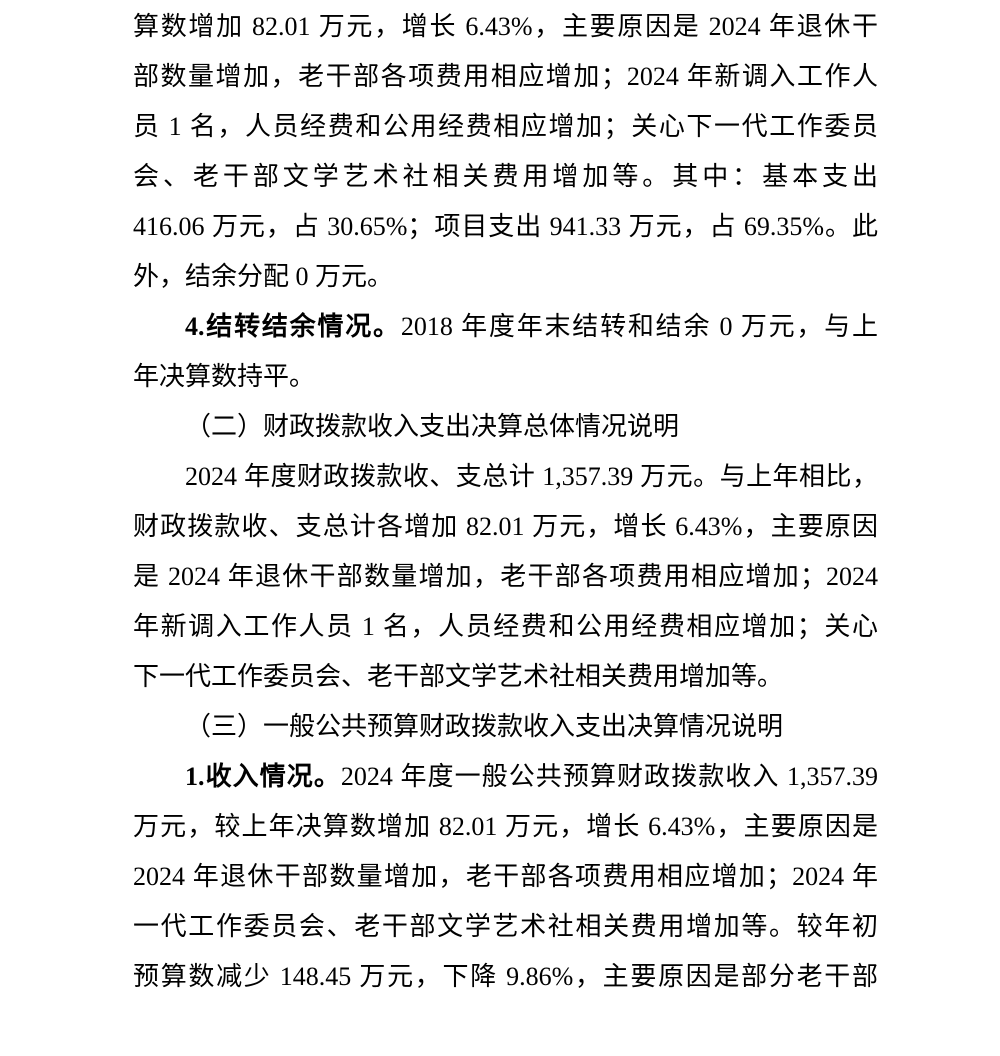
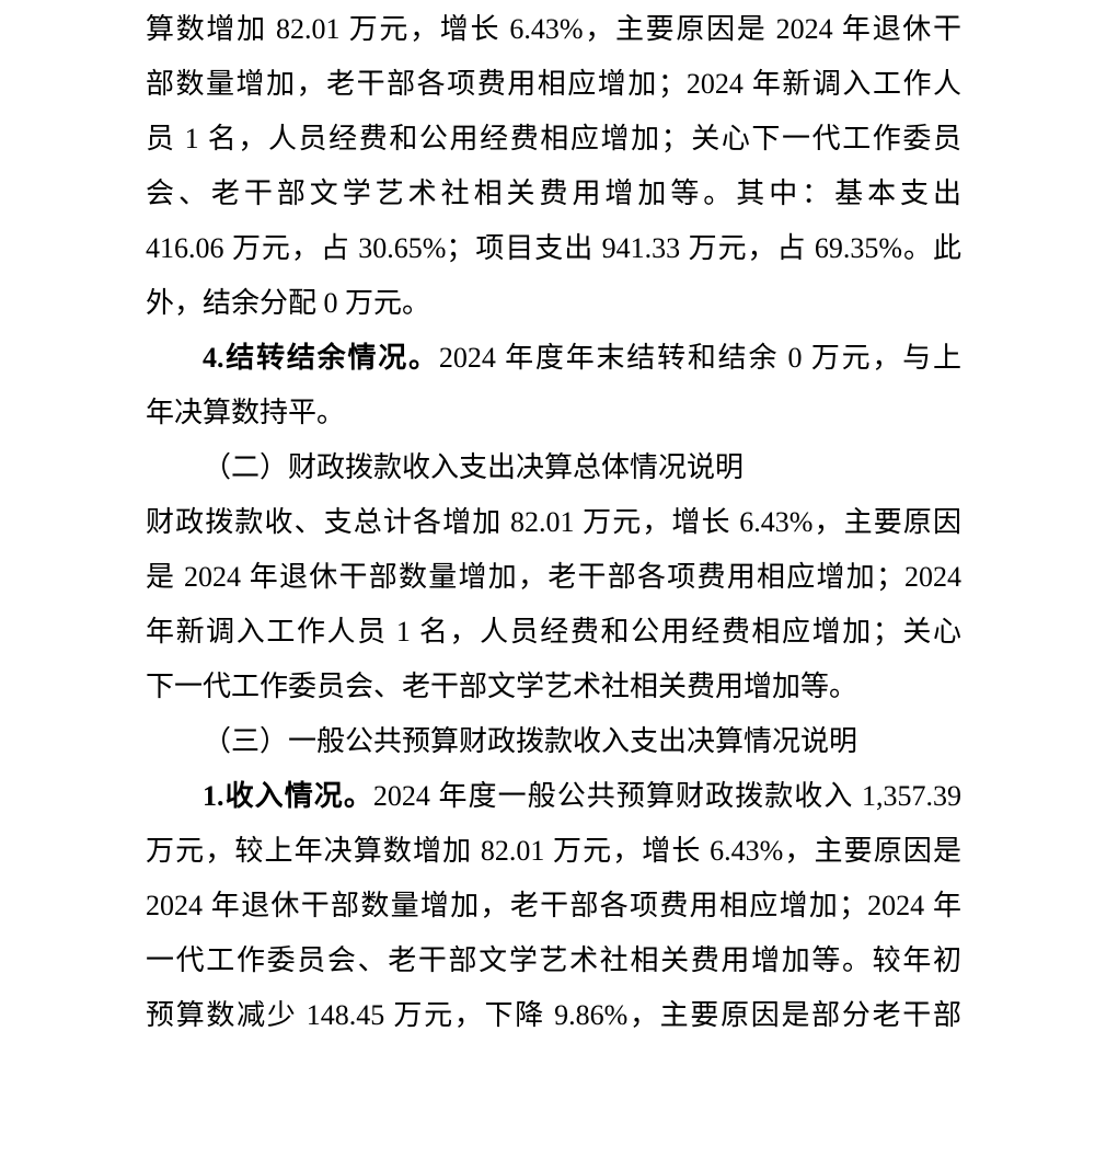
  算数增加 82.01 万元，增长 6.43%，主要原因是 2024 年退休干
  部数量增加，老干部各项费用相应增加；2024 年新调入工作人
  员 1 名，人员经费和公用经费相应增加；关心下一代工作委员
  会、老干部文学艺术社相关费用增加等。其中：基本支出
  416.06 万元，占 30.65%；项目支出 941.33 万元，占 69.35%。此
  外，结余分配 0 万元。
- 4.结转结余情况。2018 年度年末结转和结余 0 万元，与上
+ 4.结转结余情况。2024 年度年末结转和结余 0 万元，与上
  年决算数持平。
  （二）财政拨款收入支出决算总体情况说明
- 2024 年度财政拨款收、支总计 1,357.39 万元。与上年相比，
  财政拨款收、支总计各增加 82.01 万元，增长 6.43%，主要原因
  是 2024 年退休干部数量增加，老干部各项费用相应增加；2024
  年新调入工作人员 1 名，人员经费和公用经费相应增加；关心
  下一代工作委员会、老干部文学艺术社相关费用增加等。
  （三）一般公共预算财政拨款收入支出决算情况说明
  1.收入情况。2024 年度一般公共预算财政拨款收入 1,357.39
  万元，较上年决算数增加 82.01 万元，增长 6.43%，主要原因是
  2024 年退休干部数量增加，老干部各项费用相应增加；2024 年
  一代工作委员会、老干部文学艺术社相关费用增加等。较年初
  预算数减少 148.45 万元，下降 9.86%，主要原因是部分老干部
